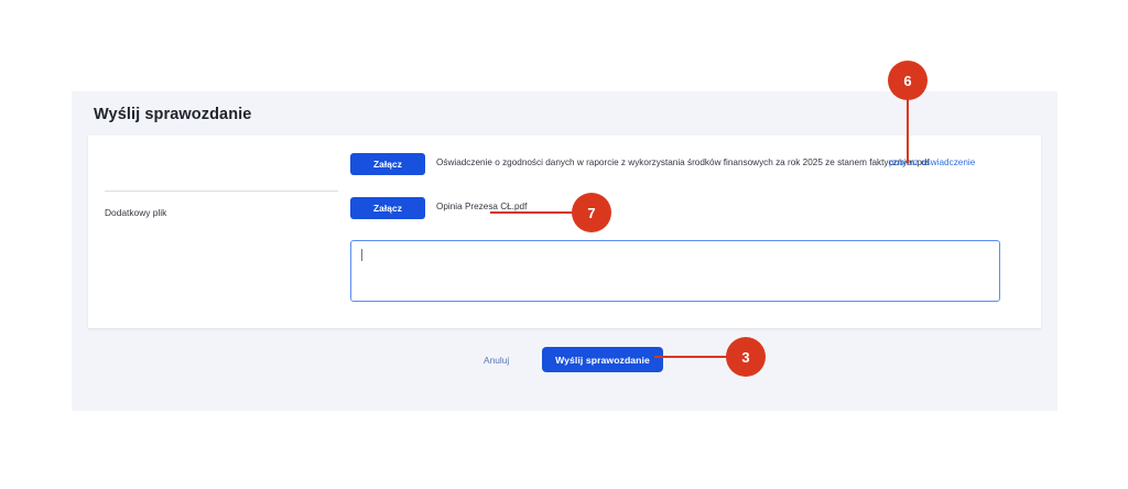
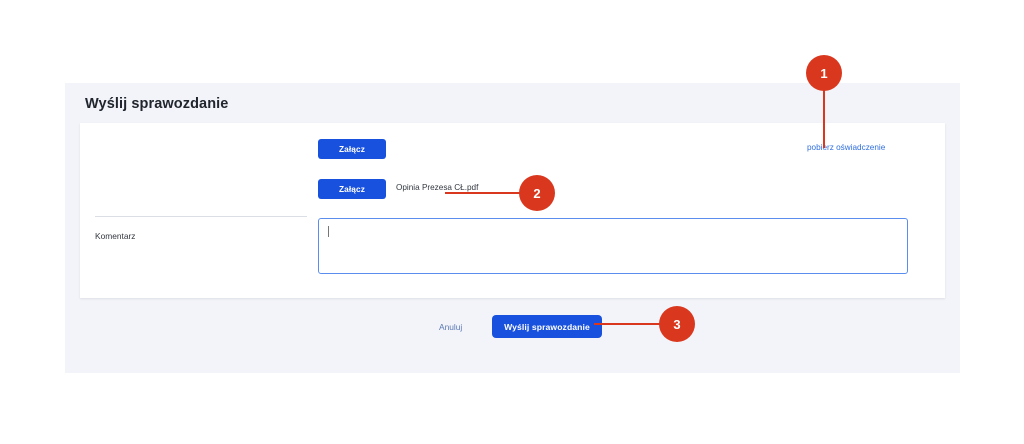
  Wyślij sprawozdanie
  Załącz
- Oświadczenie o zgodności danych w raporcie z wykorzystania środków finansowych za rok 2025 ze stanem faktycznym.pdf
  pobrz oświadczenie
- Dodatkowy plik
  Załącz
  Opinia Prezesa CŁ.pdf
+ Komentarz
  Anuluj
  Wyślij sprawozdanie
- 6
+ 1
- 7
+ 2
  3
